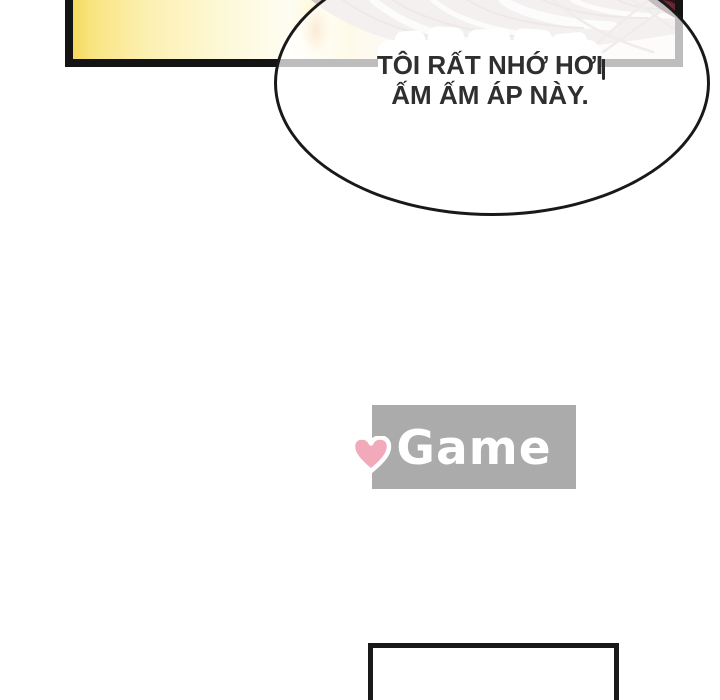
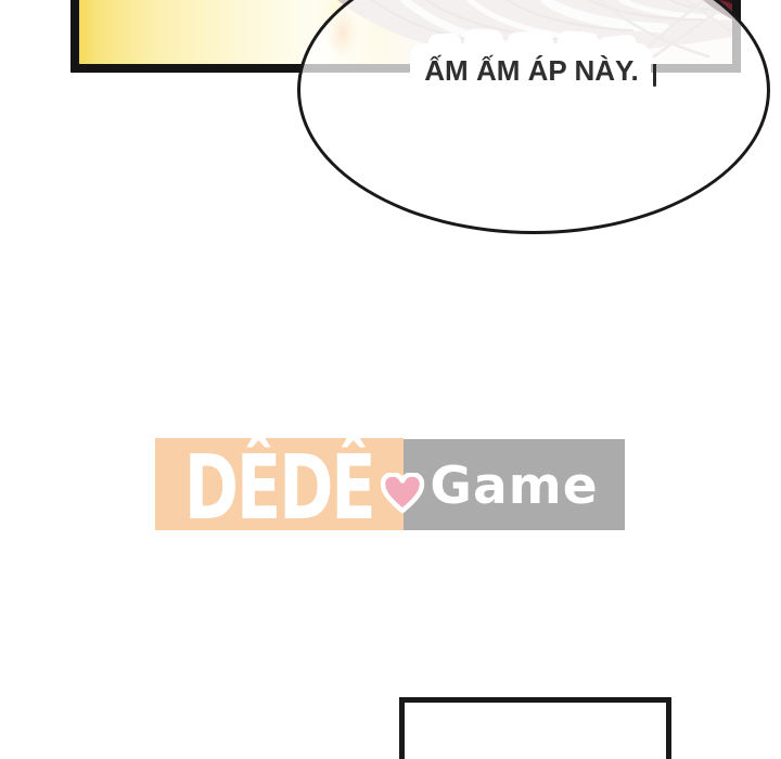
- TÔI RẤT NHỚ HƠI
  ẤM ẤM ÁP NÀY.
+ DÊDÊ
  Game
